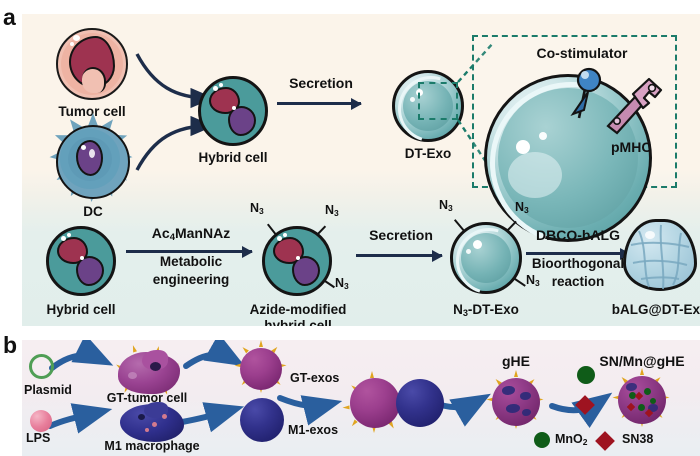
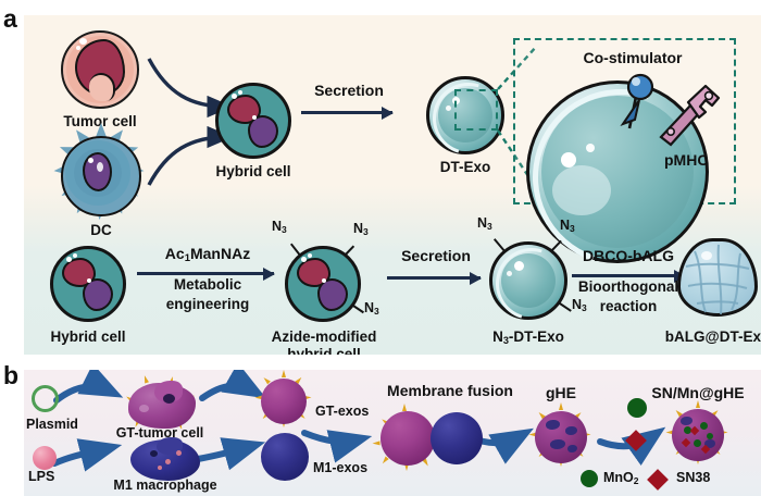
  a
  b
  Tumor cell
  DC
  Hybrid cell
  Secretion
  DT-Exo
  Co-stimulator
  pMHC
  Hybrid cell
- Ac4ManNAz
+ Ac1ManNAz
  Metabolic
  engineering
  N3
  N3
  N3
  Azide-modified
  hybrid cell
  Secretion
  N3
  N3
  N3
  N3-DT-Exo
  DBCO-bALG
  Bioorthogona
  reaction
  bALG@DT-Ex
  Plasmid
  GT-tumor cell
  LPS
  M1 macrophage
  GT-exos
  M1-exos
+ Membrane fusion
  gHE
  SN/Mn@gHE
  MnO2
  SN38
